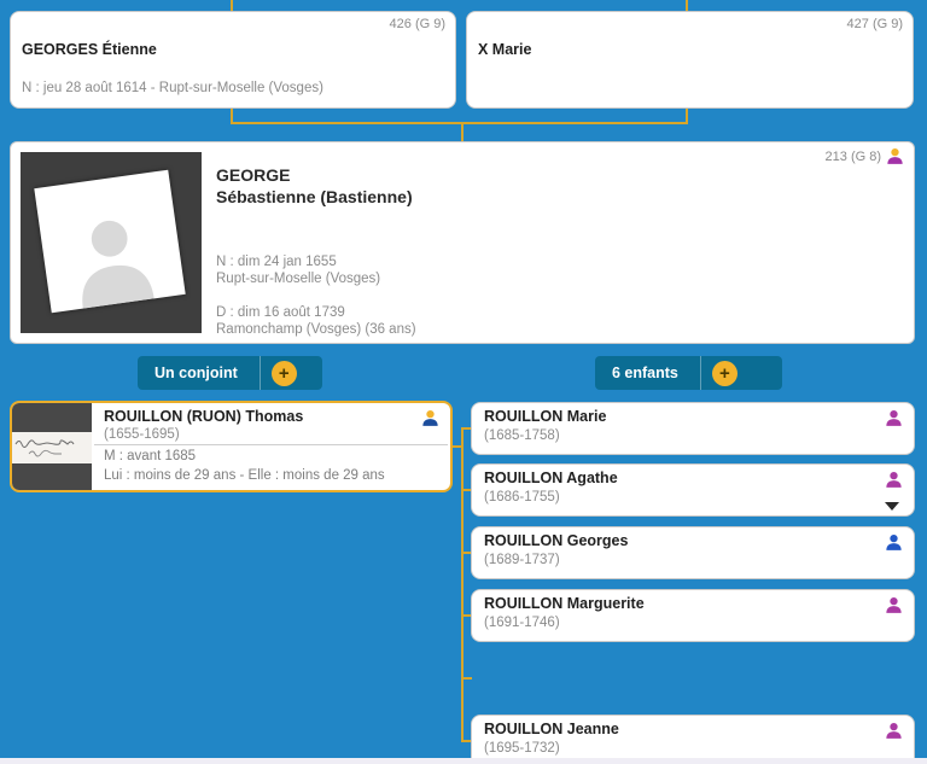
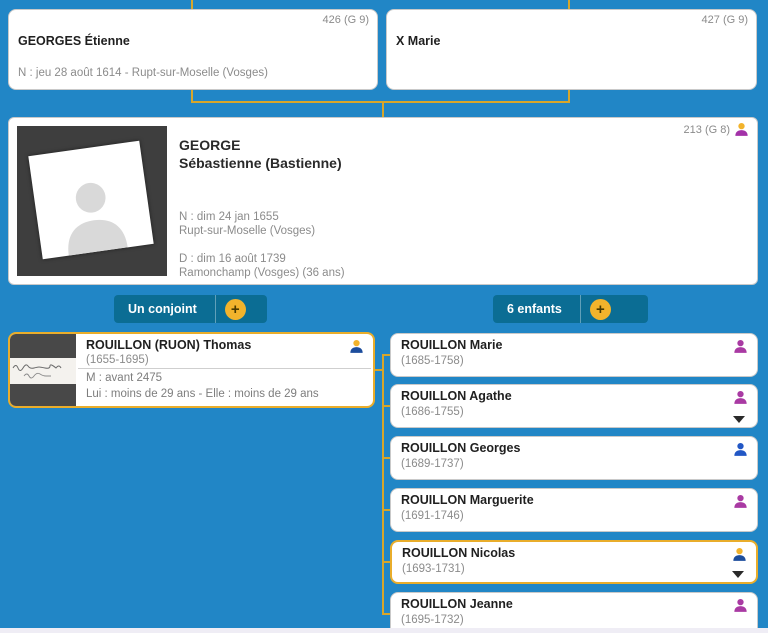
  426 (G 9)
  GEORGES Étienne
  N : jeu 28 août 1614 - Rupt-sur-Moselle (Vosges)
  427 (G 9)
  X Marie
  213 (G 8)
  GEORGE
  Sébastienne (Bastienne)
  N : dim 24 jan 1655
  Rupt-sur-Moselle (Vosges)
  D : dim 16 août 1739
  Ramonchamp (Vosges) (36 ans)
  Un conjoint
  +
  6 enfants
  +
  ROUILLON (RUON) Thomas
  (1655-1695)
- M : avant 1685
+ M : avant 2475
  Lui : moins de 29 ans - Elle : moins de 29 ans
  ROUILLON Marie
  (1685-1758)
  ROUILLON Agathe
  (1686-1755)
  ROUILLON Georges
  (1689-1737)
  ROUILLON Marguerite
  (1691-1746)
+ ROUILLON Nicolas
+ (1693-1731)
  ROUILLON Jeanne
  (1695-1732)
